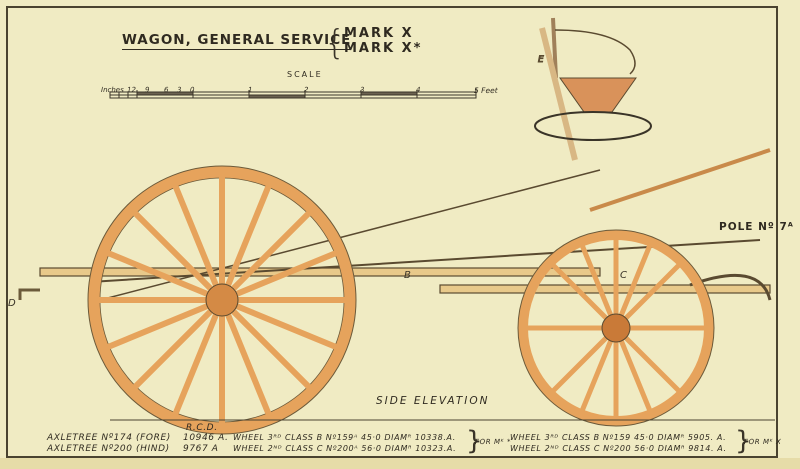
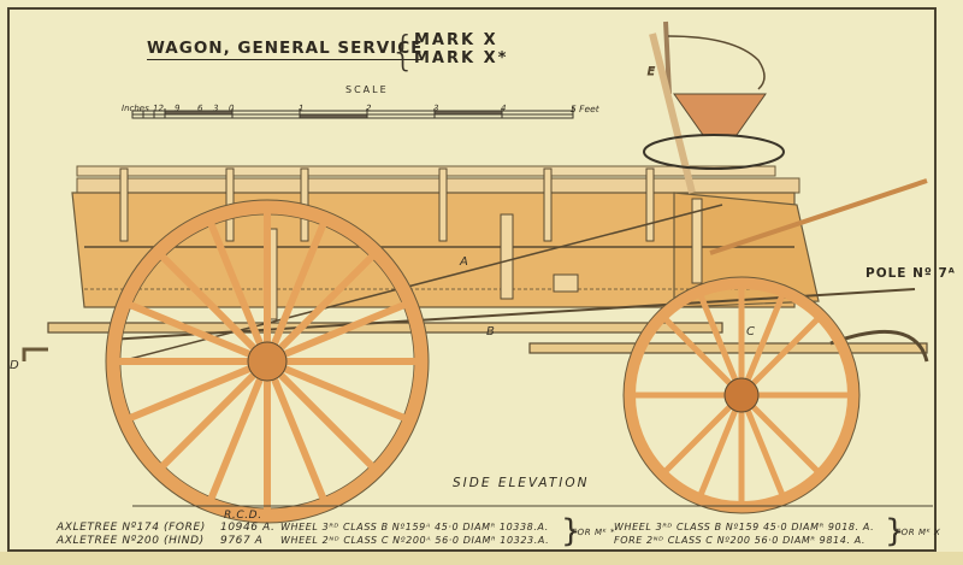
+ A
  E
  B
  C
  D
  WAGON, GENERAL SERVICE
  {
  MARK X
  MARK X*
  SCALE
  Inches
  12
  9
  6
  3
  0
  1
  2
  3
  4
  5 Feet
  POLE Nº 7ᴬ
  SIDE ELEVATION
  R.C.D.
  AXLETREE Nº174 (FORE)
  AXLETREE Nº200 (HIND)
  10946 A.
  9767 A
  WHEEL 3ᴿᴰ CLASS B Nº159ᴬ 45·0 DIAMᴿ 10338.A.
  WHEEL 2ᴺᴰ CLASS C Nº200ᴬ 56·0 DIAMᴿ 10323.A.
  }
  FOR Mᴷ *
- WHEEL 3ᴿᴰ CLASS B Nº159 45·0 DIAMᴿ 5905. A.
+ WHEEL 3ᴿᴰ CLASS B Nº159 45·0 DIAMᴿ 9018. A.
- WHEEL 2ᴺᴰ CLASS C Nº200 56·0 DIAMᴿ 9814. A.
+ FORE 2ᴺᴰ CLASS C Nº200 56·0 DIAMᴿ 9814. A.
  }
  FOR Mᴷ X
